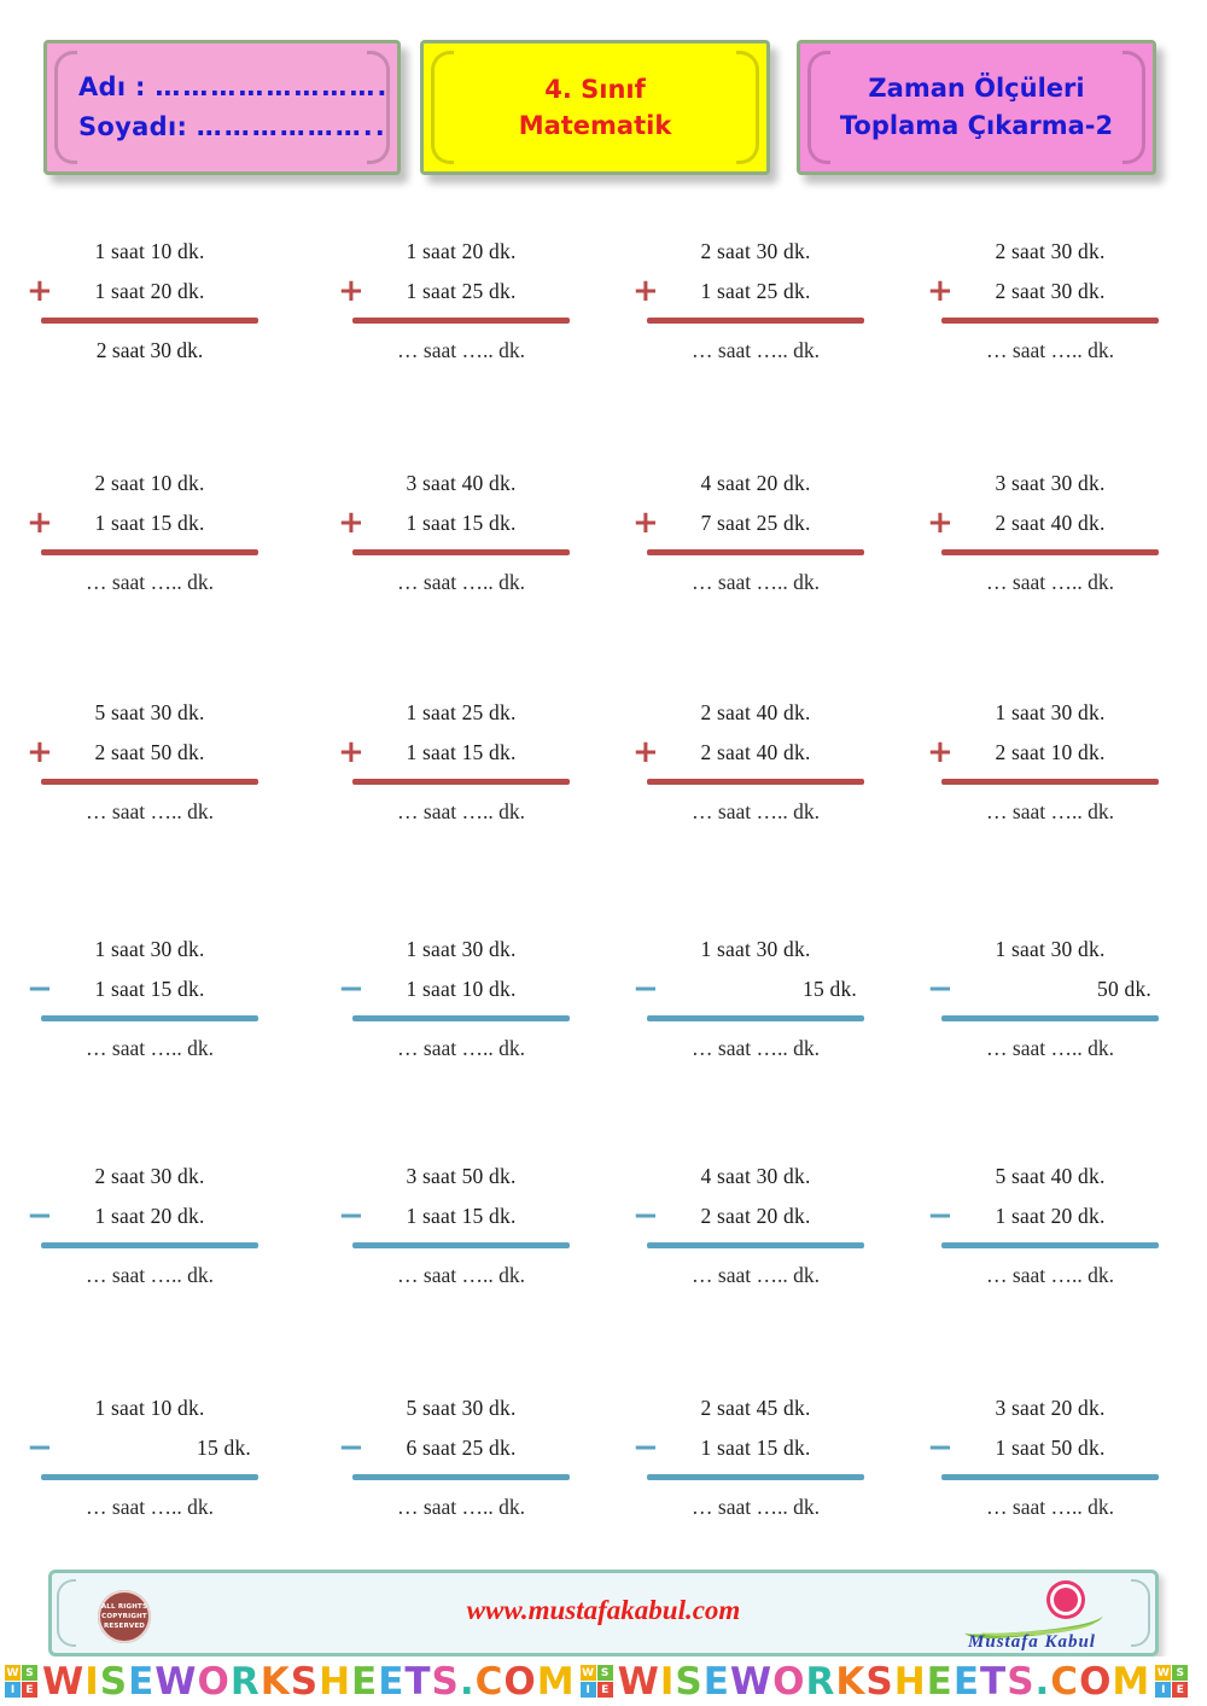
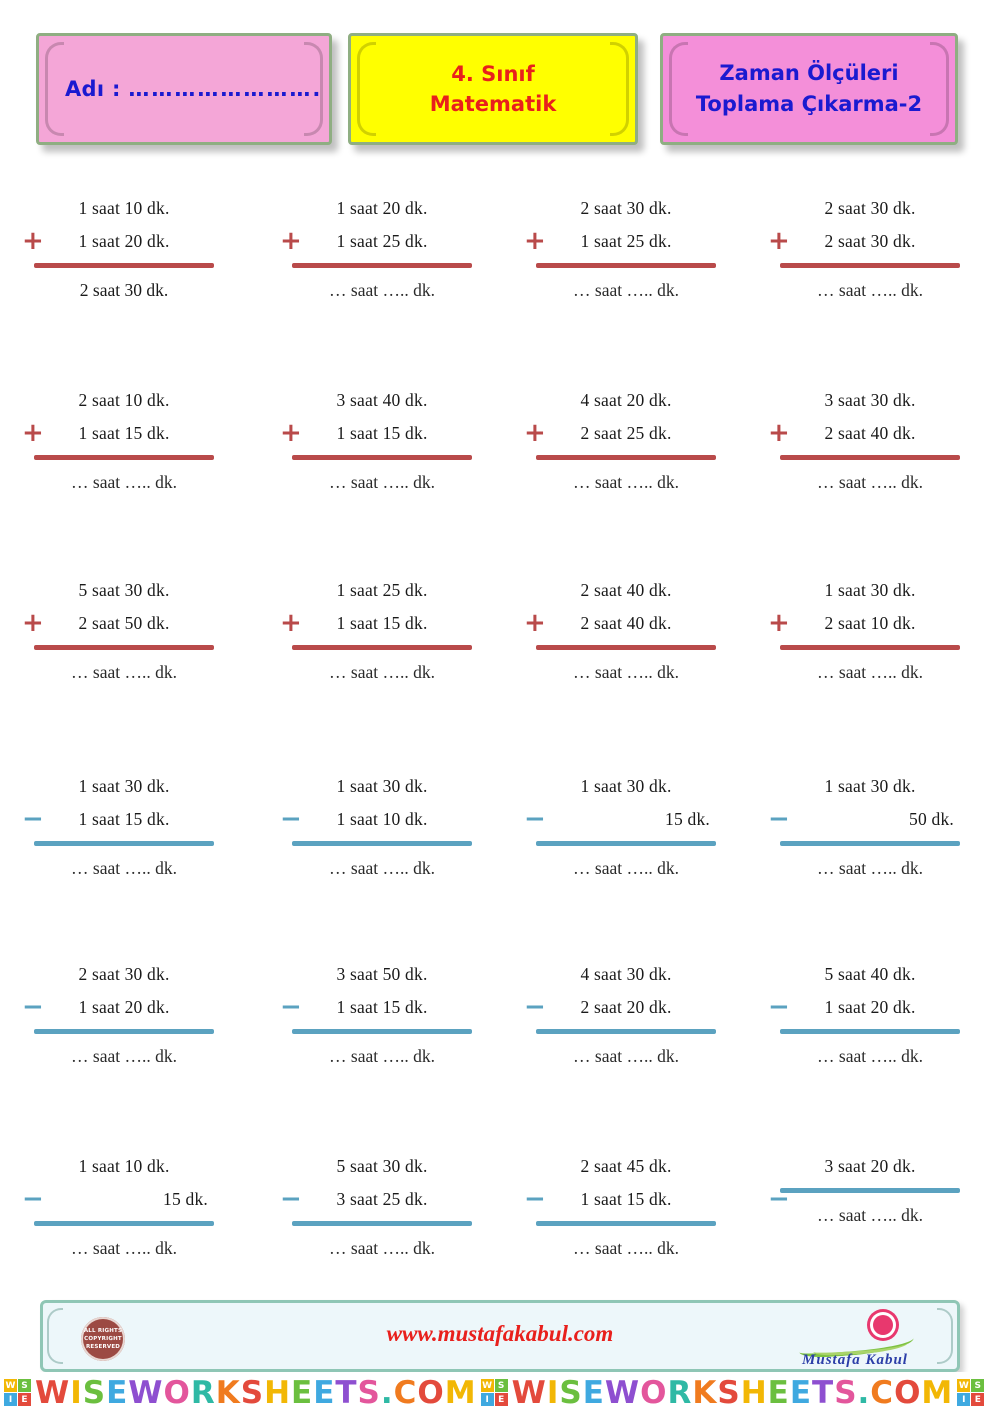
  Adı : …………………….
- Soyadı: ………………..
  4. Sınıf
  Matematik
  Zaman Ölçüleri
  Toplama Çıkarma-2
  +
  1 saat 10 dk.
  1 saat 20 dk.
  2 saat 30 dk.
  +
  1 saat 20 dk.
  1 saat 25 dk.
  … saat ….. dk.
  +
  2 saat 30 dk.
  1 saat 25 dk.
  … saat ….. dk.
  +
  2 saat 30 dk.
  2 saat 30 dk.
  … saat ….. dk.
  +
  2 saat 10 dk.
  1 saat 15 dk.
  … saat ….. dk.
  +
  3 saat 40 dk.
  1 saat 15 dk.
  … saat ….. dk.
  +
  4 saat 20 dk.
- 7 saat 25 dk.
+ 2 saat 25 dk.
  … saat ….. dk.
  +
  3 saat 30 dk.
  2 saat 40 dk.
  … saat ….. dk.
  +
  5 saat 30 dk.
  2 saat 50 dk.
  … saat ….. dk.
  +
  1 saat 25 dk.
  1 saat 15 dk.
  … saat ….. dk.
  +
  2 saat 40 dk.
  2 saat 40 dk.
  … saat ….. dk.
  +
  1 saat 30 dk.
  2 saat 10 dk.
  … saat ….. dk.
  −
  1 saat 30 dk.
  1 saat 15 dk.
  … saat ….. dk.
  −
  1 saat 30 dk.
  1 saat 10 dk.
  … saat ….. dk.
  −
  1 saat 30 dk.
  15 dk.
  … saat ….. dk.
  −
  1 saat 30 dk.
  50 dk.
  … saat ….. dk.
  −
  2 saat 30 dk.
  1 saat 20 dk.
  … saat ….. dk.
  −
  3 saat 50 dk.
  1 saat 15 dk.
  … saat ….. dk.
  −
  4 saat 30 dk.
  2 saat 20 dk.
  … saat ….. dk.
  −
  5 saat 40 dk.
  1 saat 20 dk.
  … saat ….. dk.
  −
  1 saat 10 dk.
  15 dk.
  … saat ….. dk.
  −
  5 saat 30 dk.
- 6 saat 25 dk.
+ 3 saat 25 dk.
  … saat ….. dk.
  −
  2 saat 45 dk.
  1 saat 15 dk.
  … saat ….. dk.
  −
  3 saat 20 dk.
- 1 saat 50 dk.
  … saat ….. dk.
  www.mustafakabul.com
  Mustafa Kabul
  W
  S
  I
  E
  WISEWORKSHEETS.COM
  W
  S
  I
  E
  WISEWORKSHEETS.COM
  W
  S
  I
  E
